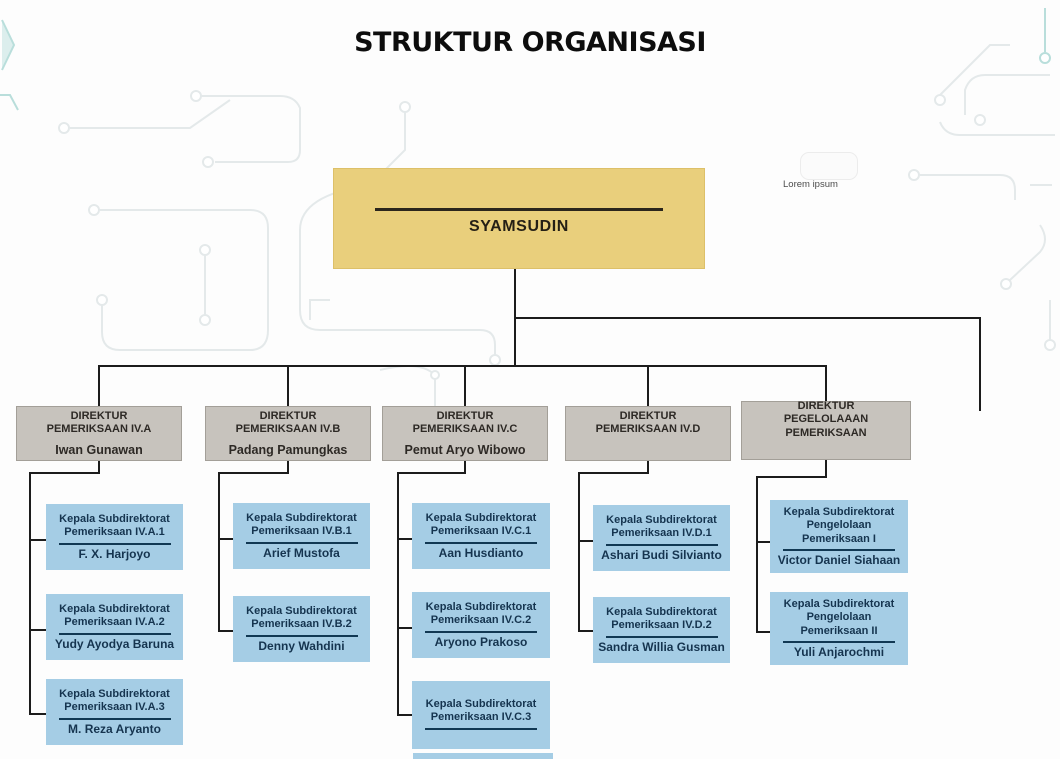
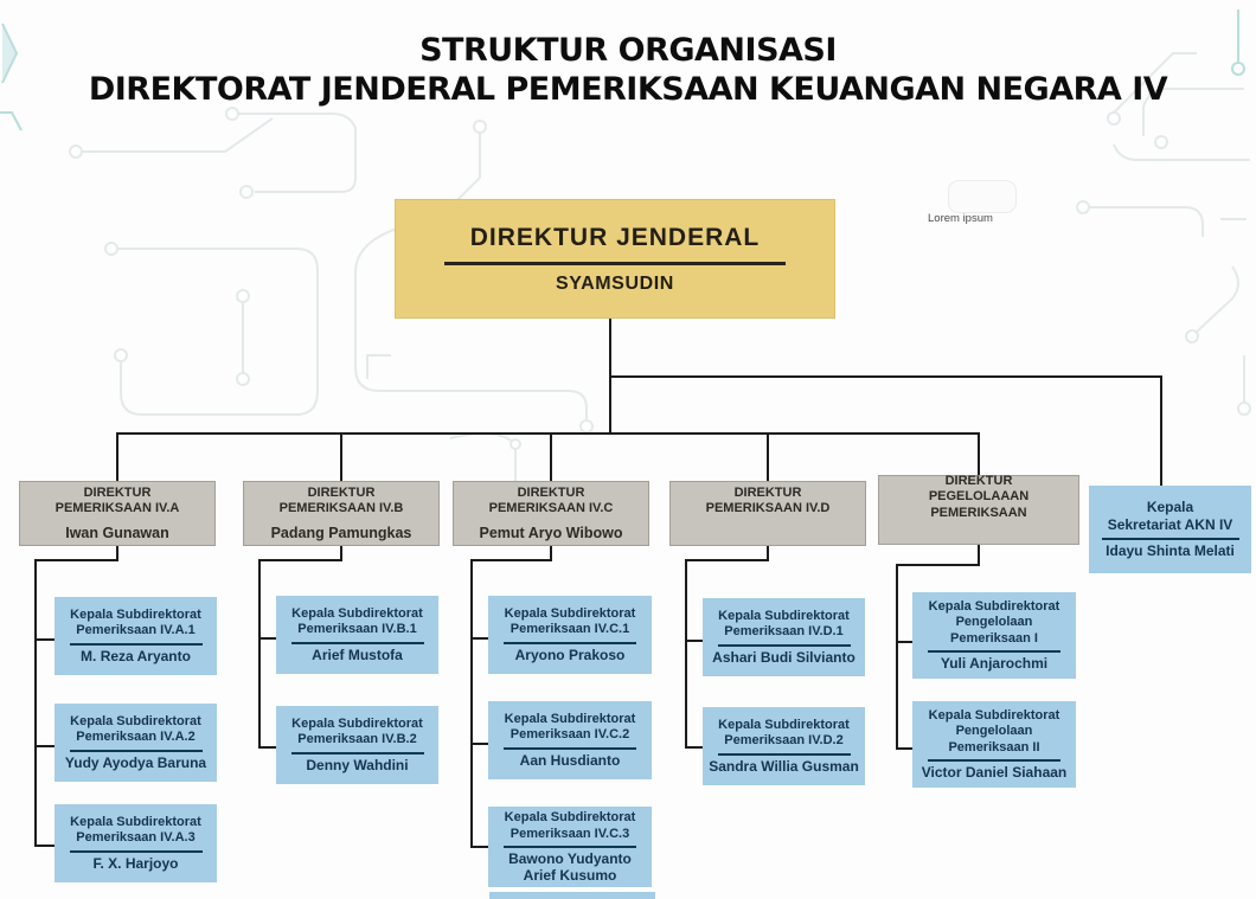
  STRUKTUR ORGANISASI
+ DIREKTORAT JENDERAL PEMERIKSAAN KEUANGAN NEGARA IV
  Lorem ipsum
+ DIREKTUR JENDERAL
  SYAMSUDIN
  DIREKTUR
  PEMERIKSAAN IV.A
  Iwan Gunawan
  DIREKTUR
  PEMERIKSAAN IV.B
  Padang Pamungkas
  DIREKTUR
  PEMERIKSAAN IV.C
  Pemut Aryo Wibowo
  DIREKTUR
  PEMERIKSAAN IV.D
  DIREKTUR
  PEGELOLAAAN PEMERIKSAAN
+ Kepala
+ Sekretariat AKN IV
+ Idayu Shinta Melati
  Kepala Subdirektorat
  Pemeriksaan IV.A.1
- F. X. Harjoyo
+ M. Reza Aryanto
  Kepala Subdirektorat
  Pemeriksaan IV.A.2
  Yudy Ayodya Baruna
  Kepala Subdirektorat
  Pemeriksaan IV.A.3
- M. Reza Aryanto
+ F. X. Harjoyo
  Kepala Subdirektorat
  Pemeriksaan IV.B.1
  Arief Mustofa
  Kepala Subdirektorat
  Pemeriksaan IV.B.2
  Denny Wahdini
  Kepala Subdirektorat
  Pemeriksaan IV.C.1
- Aan Husdianto
+ Aryono Prakoso
  Kepala Subdirektorat
  Pemeriksaan IV.C.2
- Aryono Prakoso
+ Aan Husdianto
  Kepala Subdirektorat
  Pemeriksaan IV.C.3
+ Bawono Yudyanto Arief Kusumo
  Kepala Subdirektorat
  Pemeriksaan IV.D.1
  Ashari Budi Silvianto
  Kepala Subdirektorat
  Pemeriksaan IV.D.2
  Sandra Willia Gusman
  Kepala Subdirektorat
  Pengelolaan
  Pemeriksaan I
- Victor Daniel Siahaan
+ Yuli Anjarochmi
  Kepala Subdirektorat
  Pengelolaan
  Pemeriksaan II
- Yuli Anjarochmi
+ Victor Daniel Siahaan
